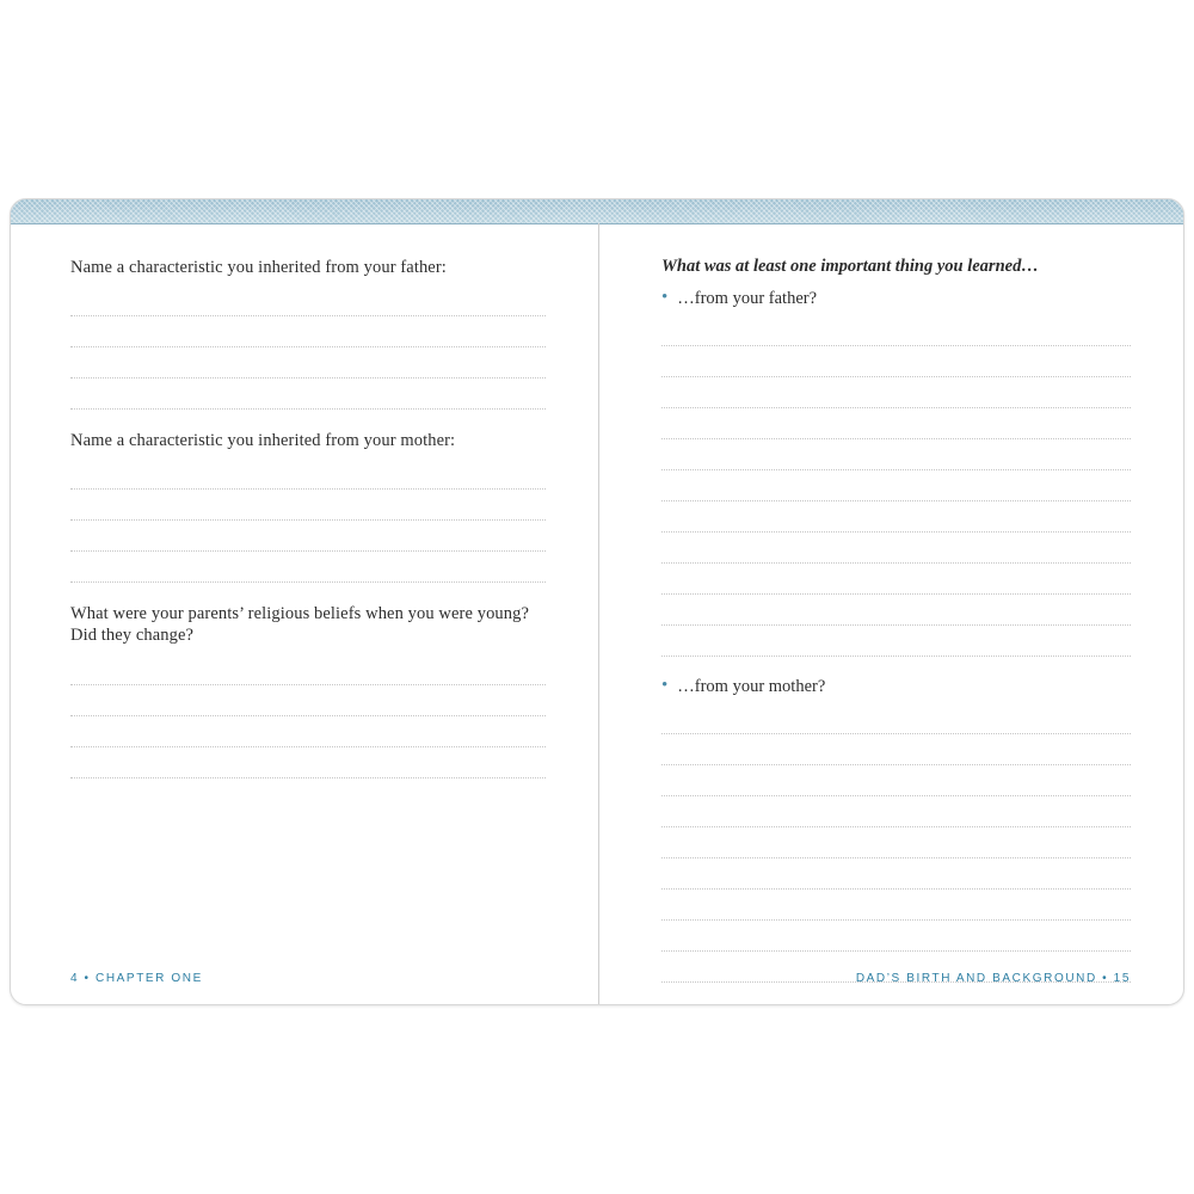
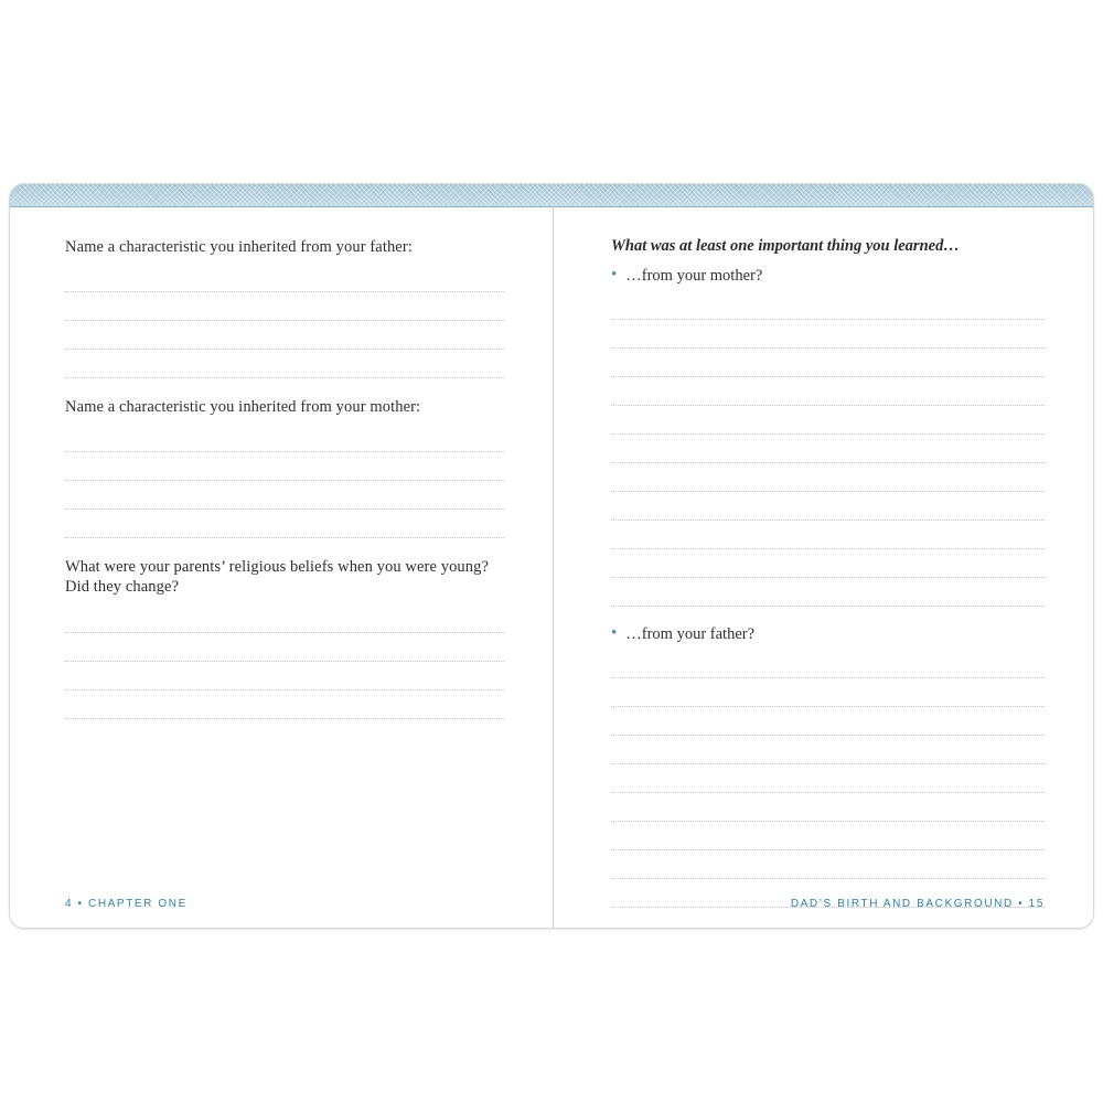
  Name a characteristic you inherited from your father:
  Name a characteristic you inherited from your mother:
  What were your parents’ religious beliefs when you were young? Did they change?
  4 • CHAPTER ONE
  What was at least one important thing you learned…
  •
- …from your father?
+ …from your mother?
  •
- …from your mother?
+ …from your father?
  DAD’S BIRTH AND BACKGROUND • 15
